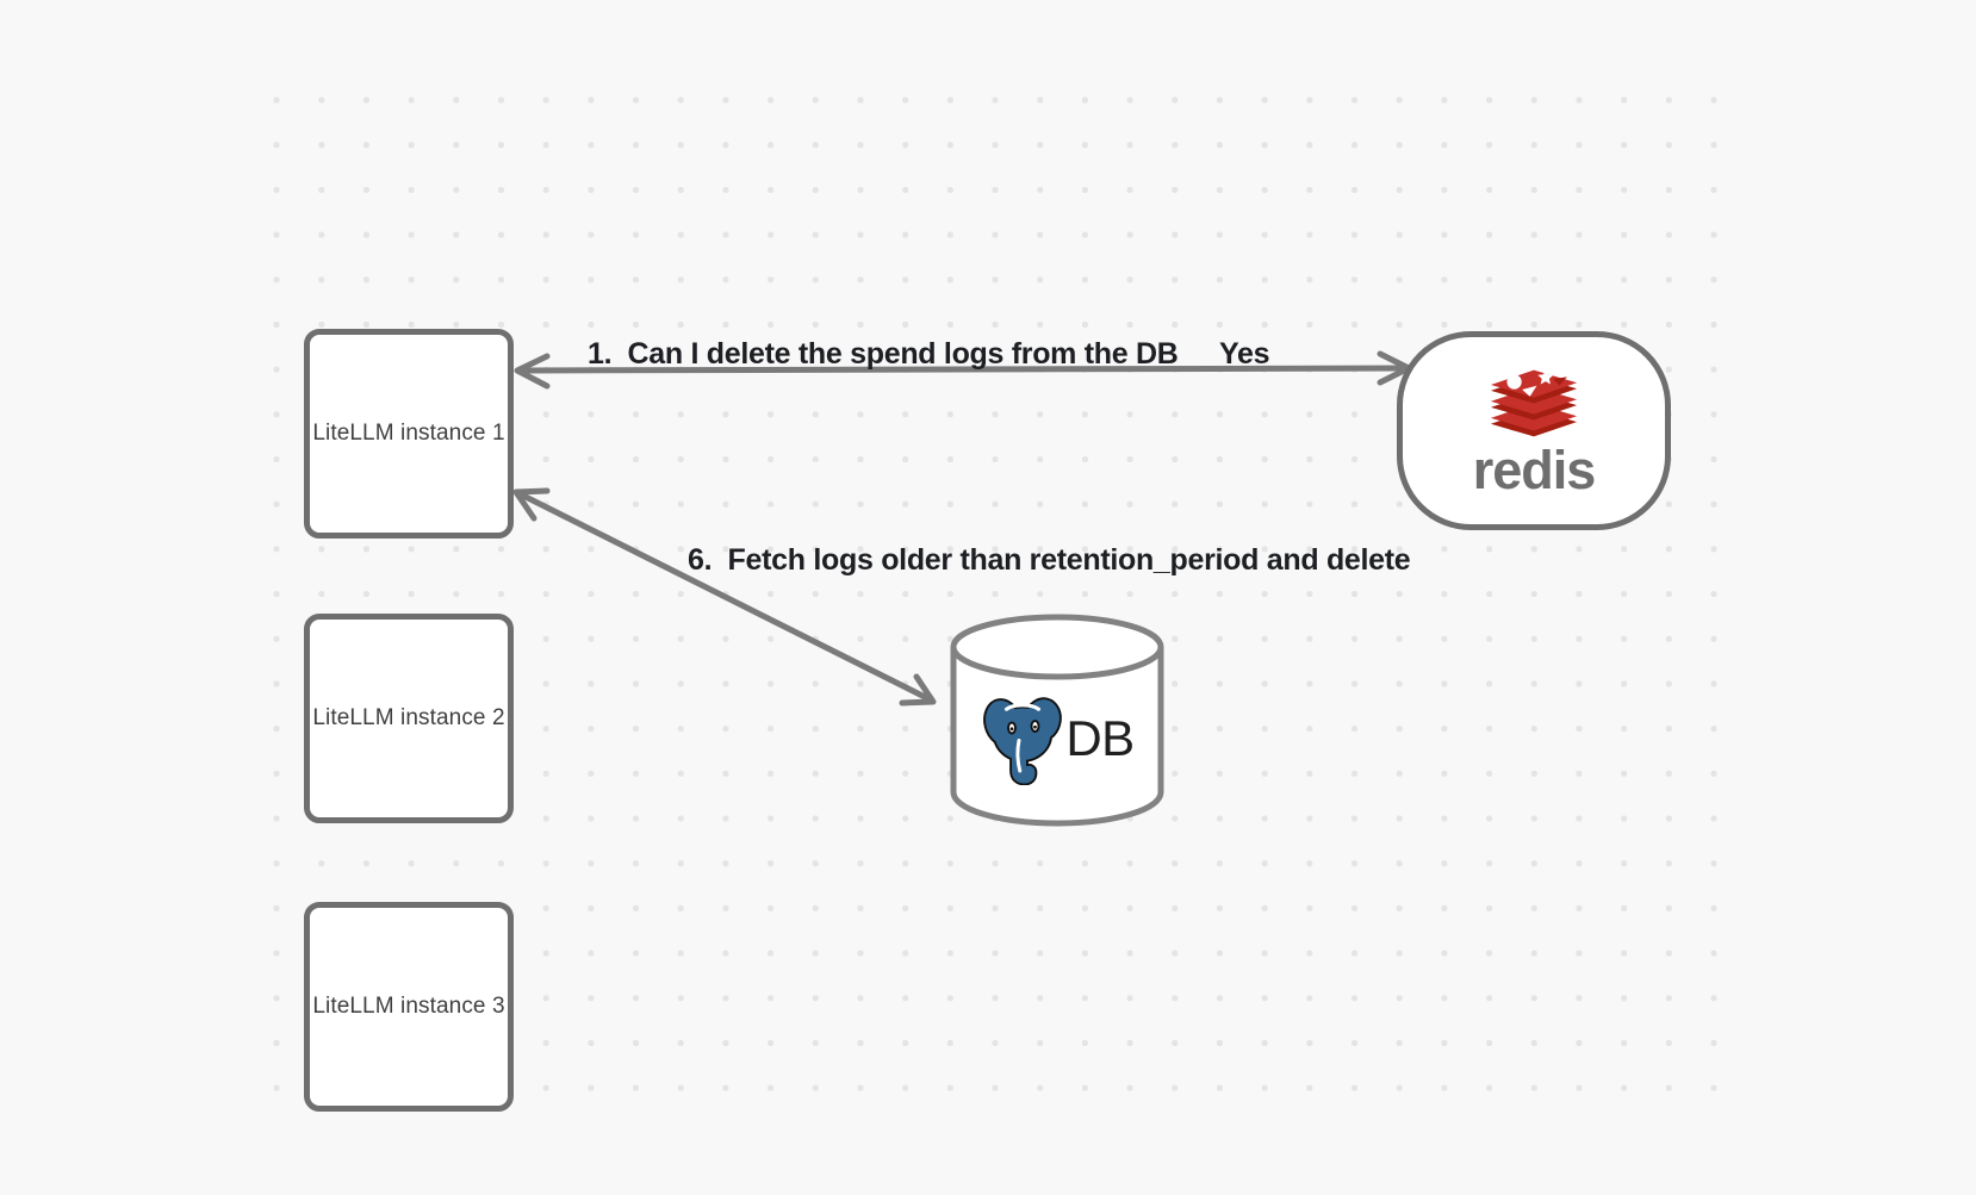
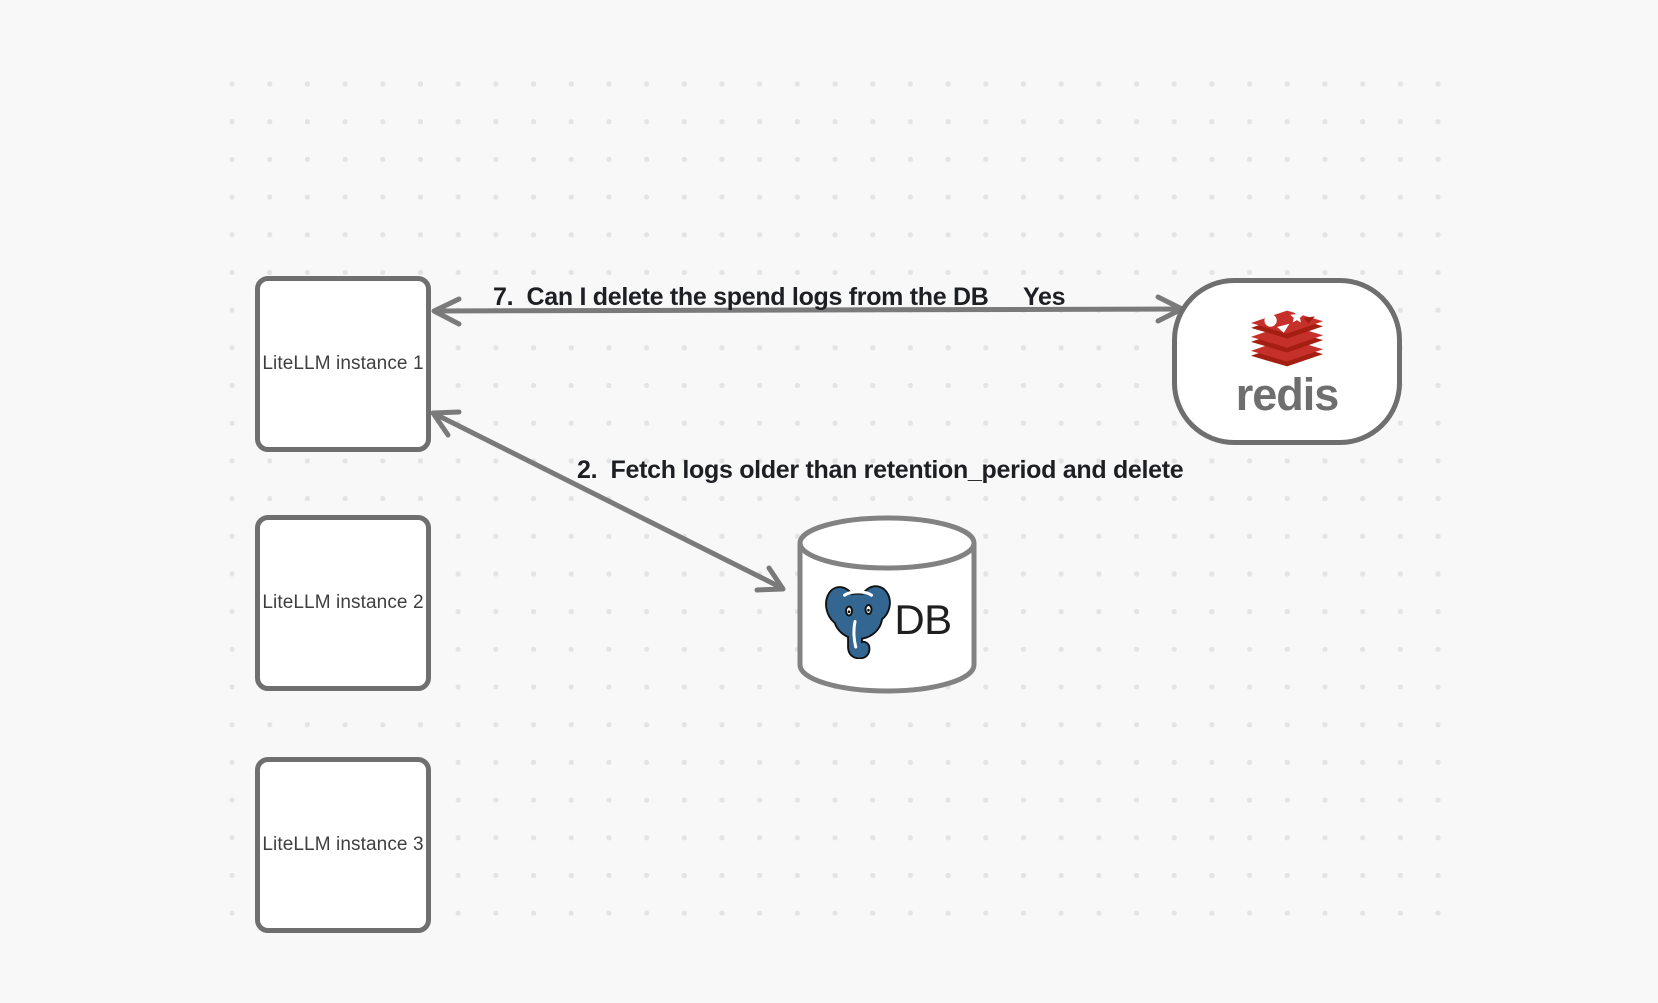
- 1. Can I delete the spend logs from the DB
+ 7. Can I delete the spend logs from the DB
  Yes
- 6. Fetch logs older than retention_period and delete
+ 2. Fetch logs older than retention_period and delete
  LiteLLM instance 1
  LiteLLM instance 2
  LiteLLM instance 3
  redis
  DB
